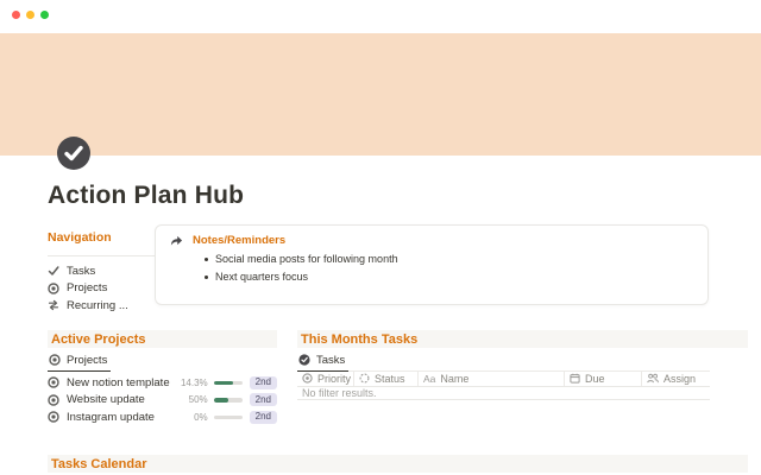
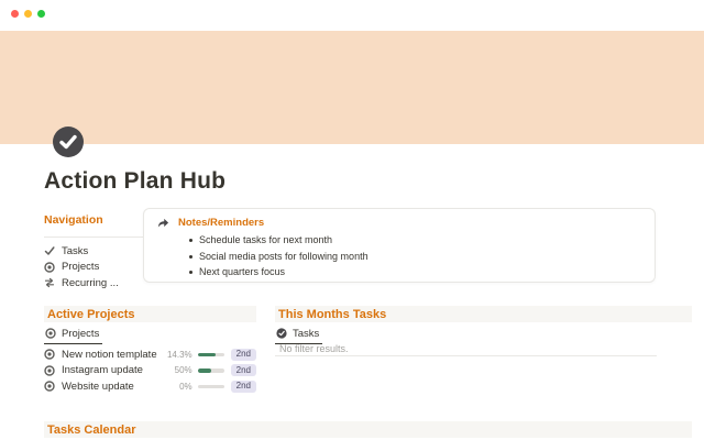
  Action Plan Hub
  Navigation
  Tasks
  Projects
  Recurring ...
  Notes/Reminders
+ Schedule tasks for next month
  Social media posts for following month
  Next quarters focus
  Active Projects
  This Months Tasks
  Projects
  New notion template
  14.3%
  2nd
- Website update
+ Instagram update
  50%
  2nd
- Instagram update
+ Website update
  0%
  2nd
  Tasks
- Priority
- Status
- Aa
- Name
- Due
- Assign
  No filter results.
  Tasks Calendar
